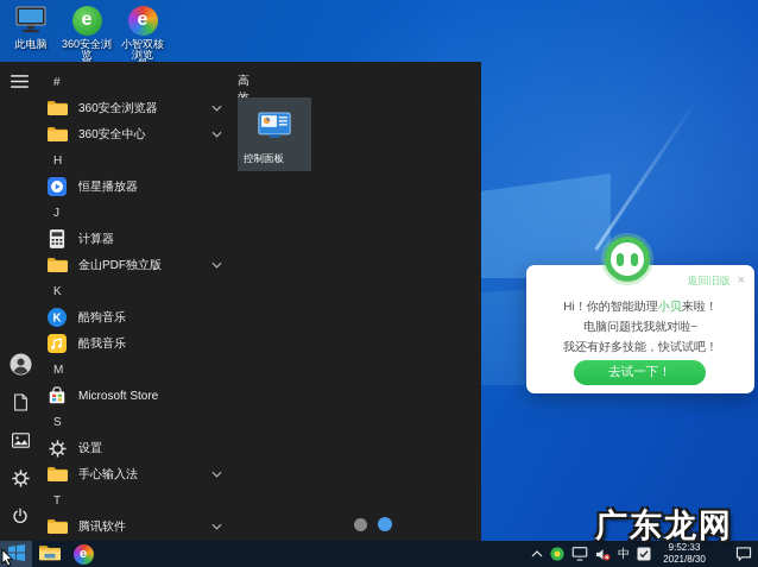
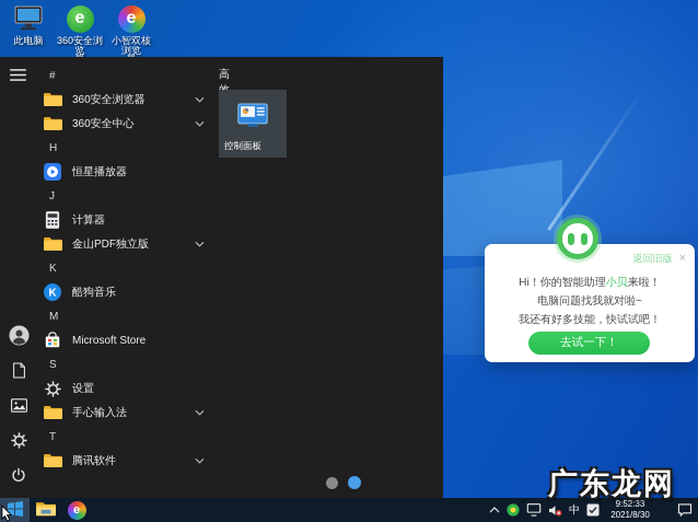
  此电脑
  e
  360安全浏览
  e
  小智双核浏览
  #
  360安全浏览器
  360安全中心
  H
  恒星播放器
  J
  计算器
  金山PDF独立版
  K
  K
  酷狗音乐
- 酷我音乐
  M
  Microsoft Store
  S
  设置
  手心输入法
  T
  腾讯软件
  控制面板
  返回旧版
  ×
  Hi！你的智能助理小贝来啦！
  电脑问题找我就对啦~
  我还有好多技能，快试试吧！
  去试一下！
  广东龙网
  e
  中
  9:52:33
  2021/8/30
